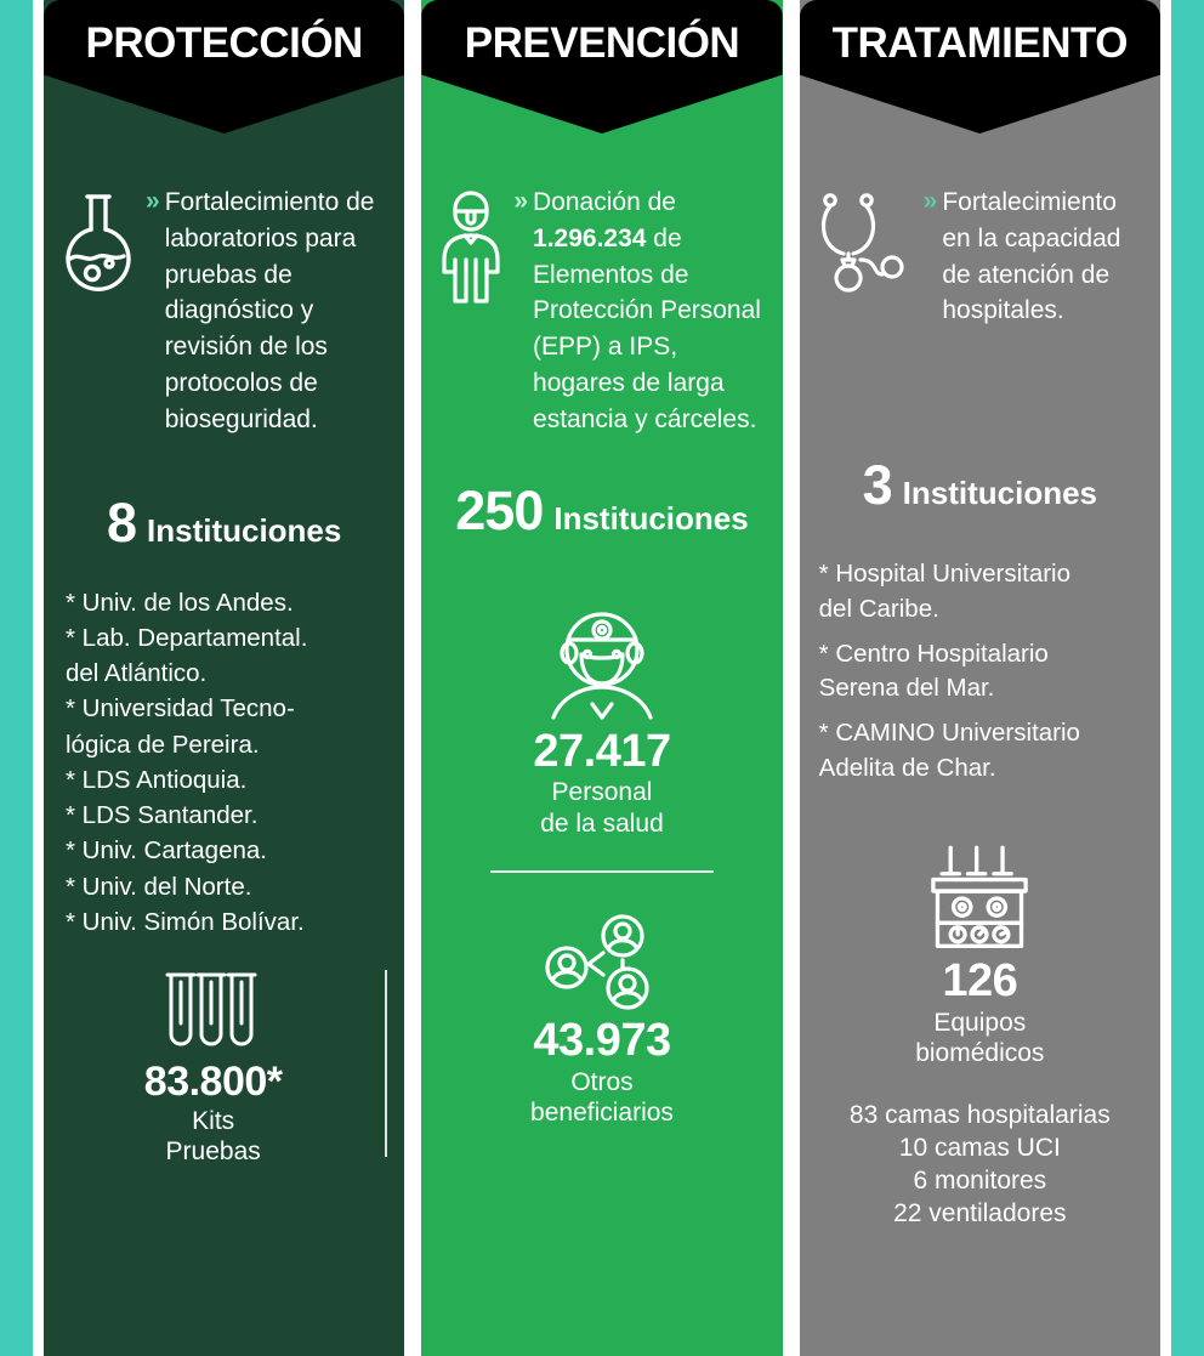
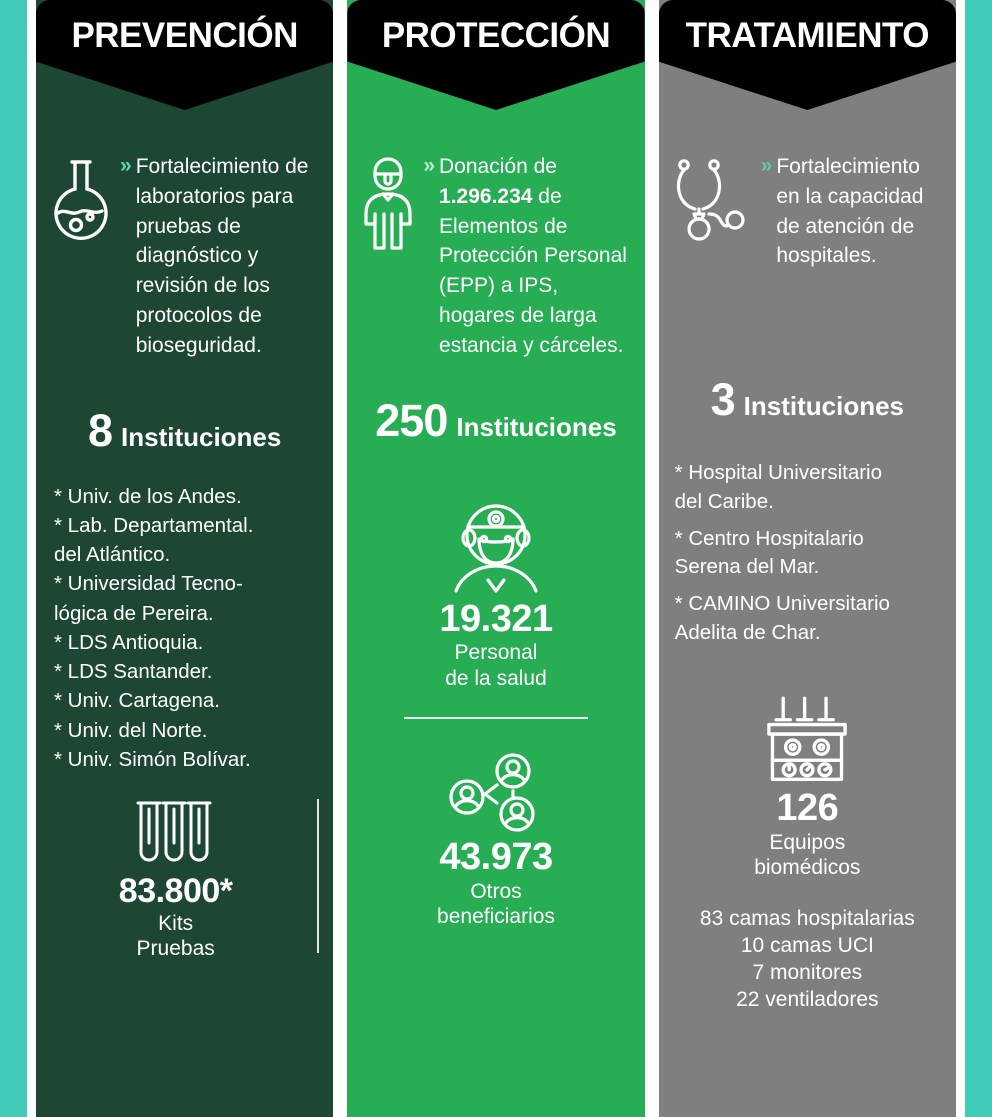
- PROTECCIÓN
+ PREVENCIÓN
  »
  Fortalecimiento de laboratorios para pruebas de diagnóstico y revisión de los protocolos de bioseguridad.
  8
  Instituciones
  * Univ. de los Andes.
  * Lab. Departamental.
  del Atlántico.
  * Universidad Tecno-
  lógica de Pereira.
  * LDS Antioquia.
  * LDS Santander.
  * Univ. Cartagena.
  * Univ. del Norte.
  * Univ. Simón Bolívar.
  83.800*
  Kits
  Pruebas
- PREVENCIÓN
+ PROTECCIÓN
  »
  Donación de 1.296.234 de Elementos de Protección Personal (EPP) a IPS, hogares de larga estancia y cárceles.
  250
  Instituciones
- 27.417
+ 19.321
  Personal
  de la salud
  43.973
  Otros
  beneficiarios
  TRATAMIENTO
  »
  Fortalecimiento en la capacidad de atención de hospitales.
  3
  Instituciones
  * Hospital Universitario
  del Caribe.
  * Centro Hospitalario
  Serena del Mar.
  * CAMINO Universitario
  Adelita de Char.
  126
  Equipos
  biomédicos
  83 camas hospitalarias
  10 camas UCI
- 6 monitores
+ 7 monitores
  22 ventiladores
